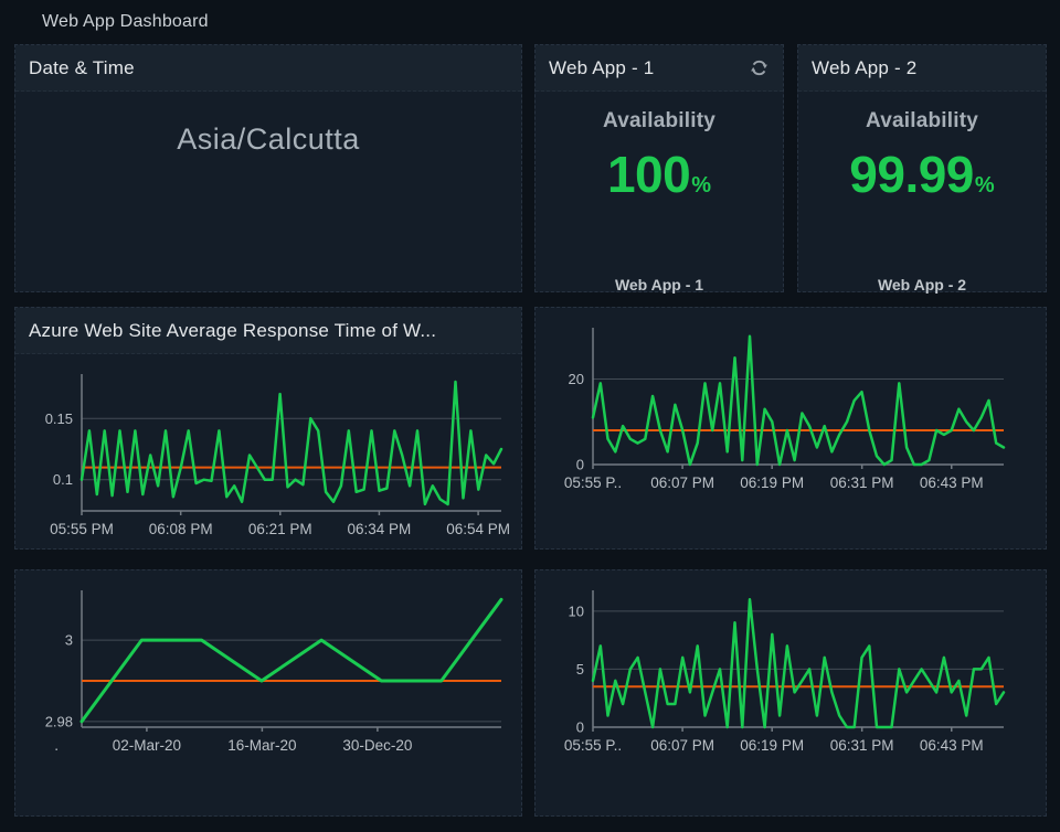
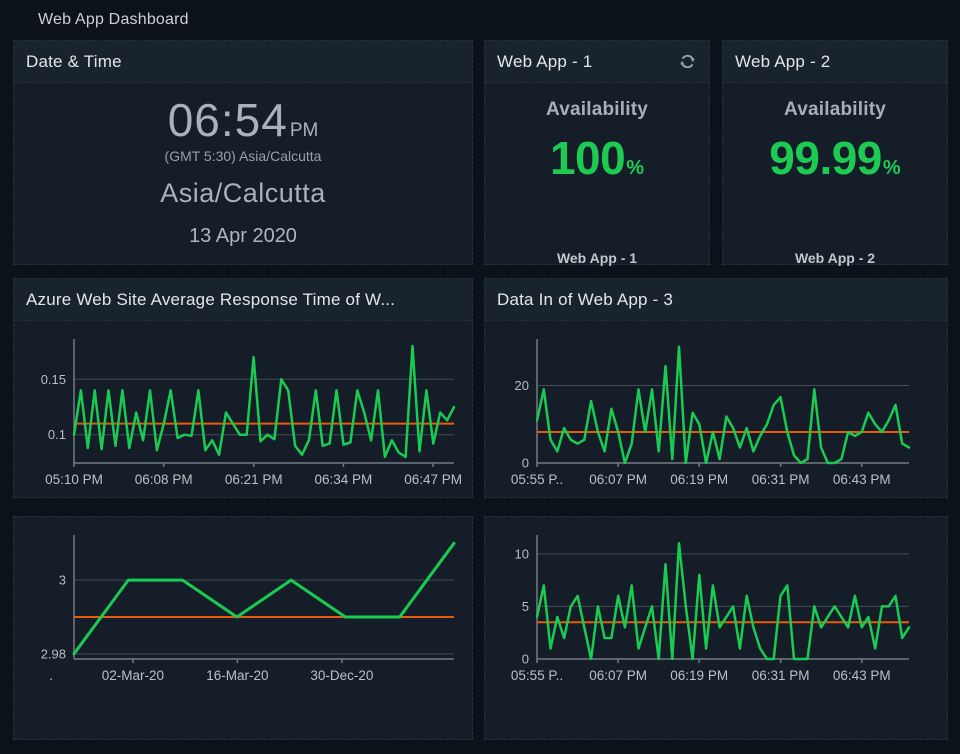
  Web App Dashboard
  Date & Time
+ 06:54PM
+ (GMT 5:30) Asia/Calcutta
  Asia/Calcutta
+ 13 Apr 2020
  Web App - 1
  Availability
  100%
  Web App - 1
  Web App - 2
  Availability
  99.99%
  Web App - 2
  Azure Web Site Average Response Time of W...
  0.15
  0.1
- 05:55 PM
+ 05:10 PM
  06:08 PM
  06:21 PM
  06:34 PM
- 06:54 PM
+ 06:47 PM
+ Data In of Web App - 3
  20
  0
  05:55 P..
  06:07 PM
  06:19 PM
  06:31 PM
  06:43 PM
  3
  2.98
  .
  02-Mar-20
  16-Mar-20
  30-Dec-20
  10
  5
  0
  05:55 P..
  06:07 PM
  06:19 PM
  06:31 PM
  06:43 PM
